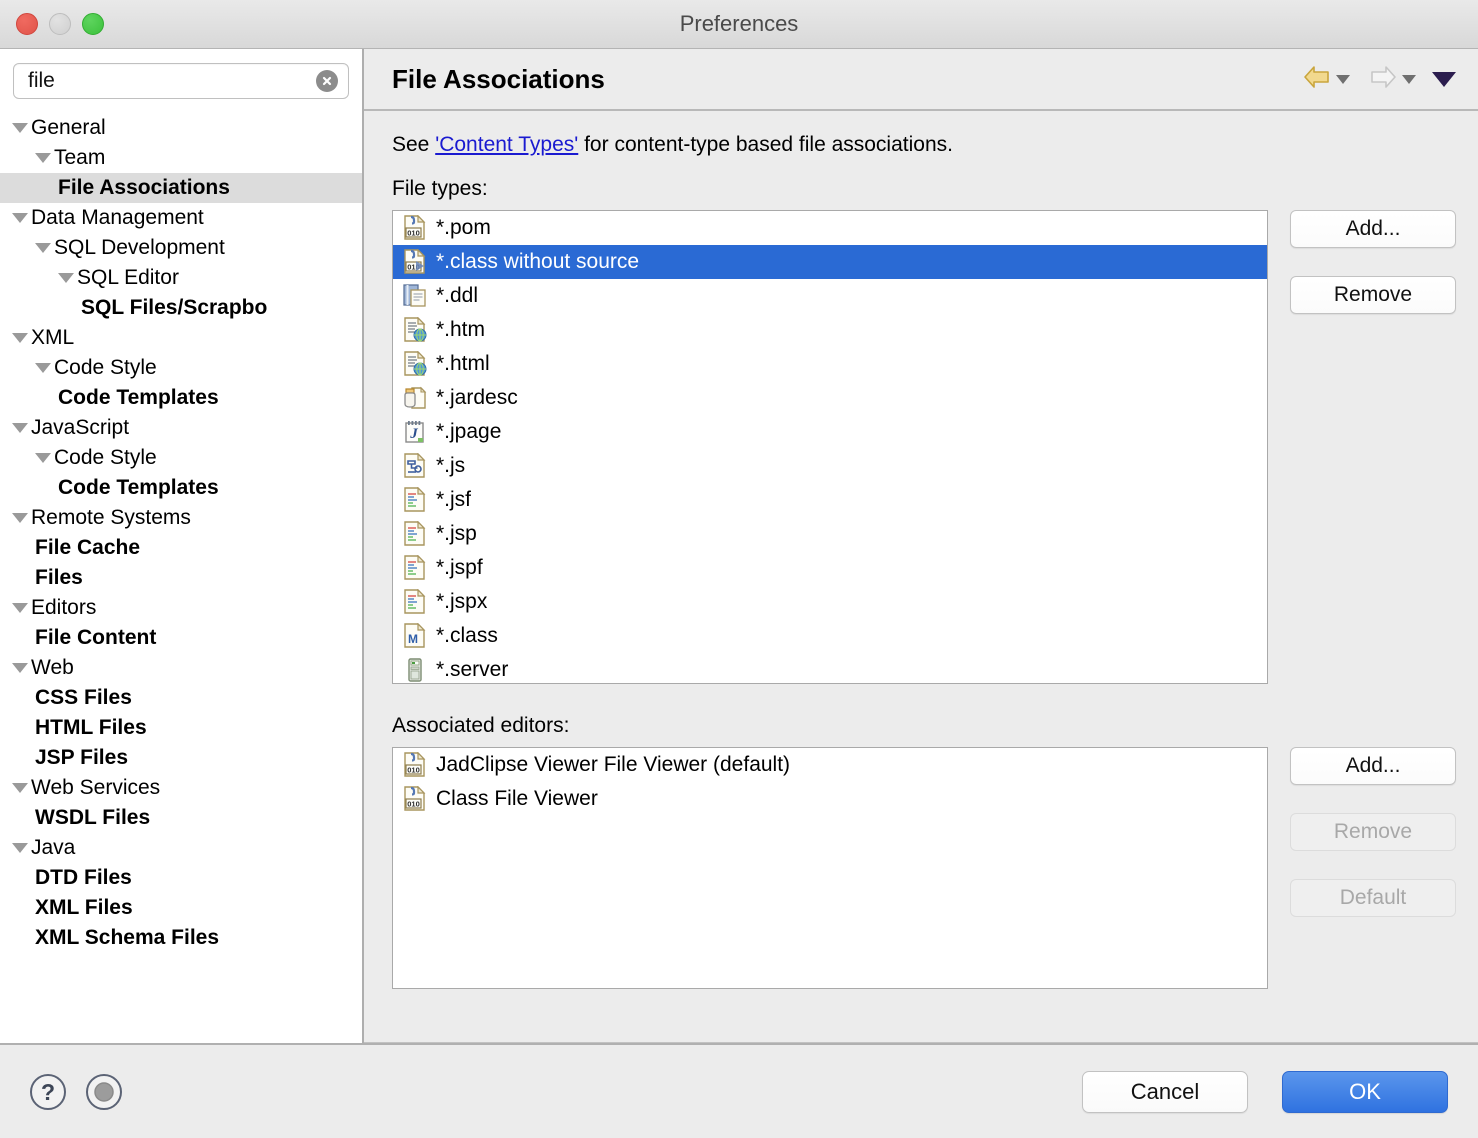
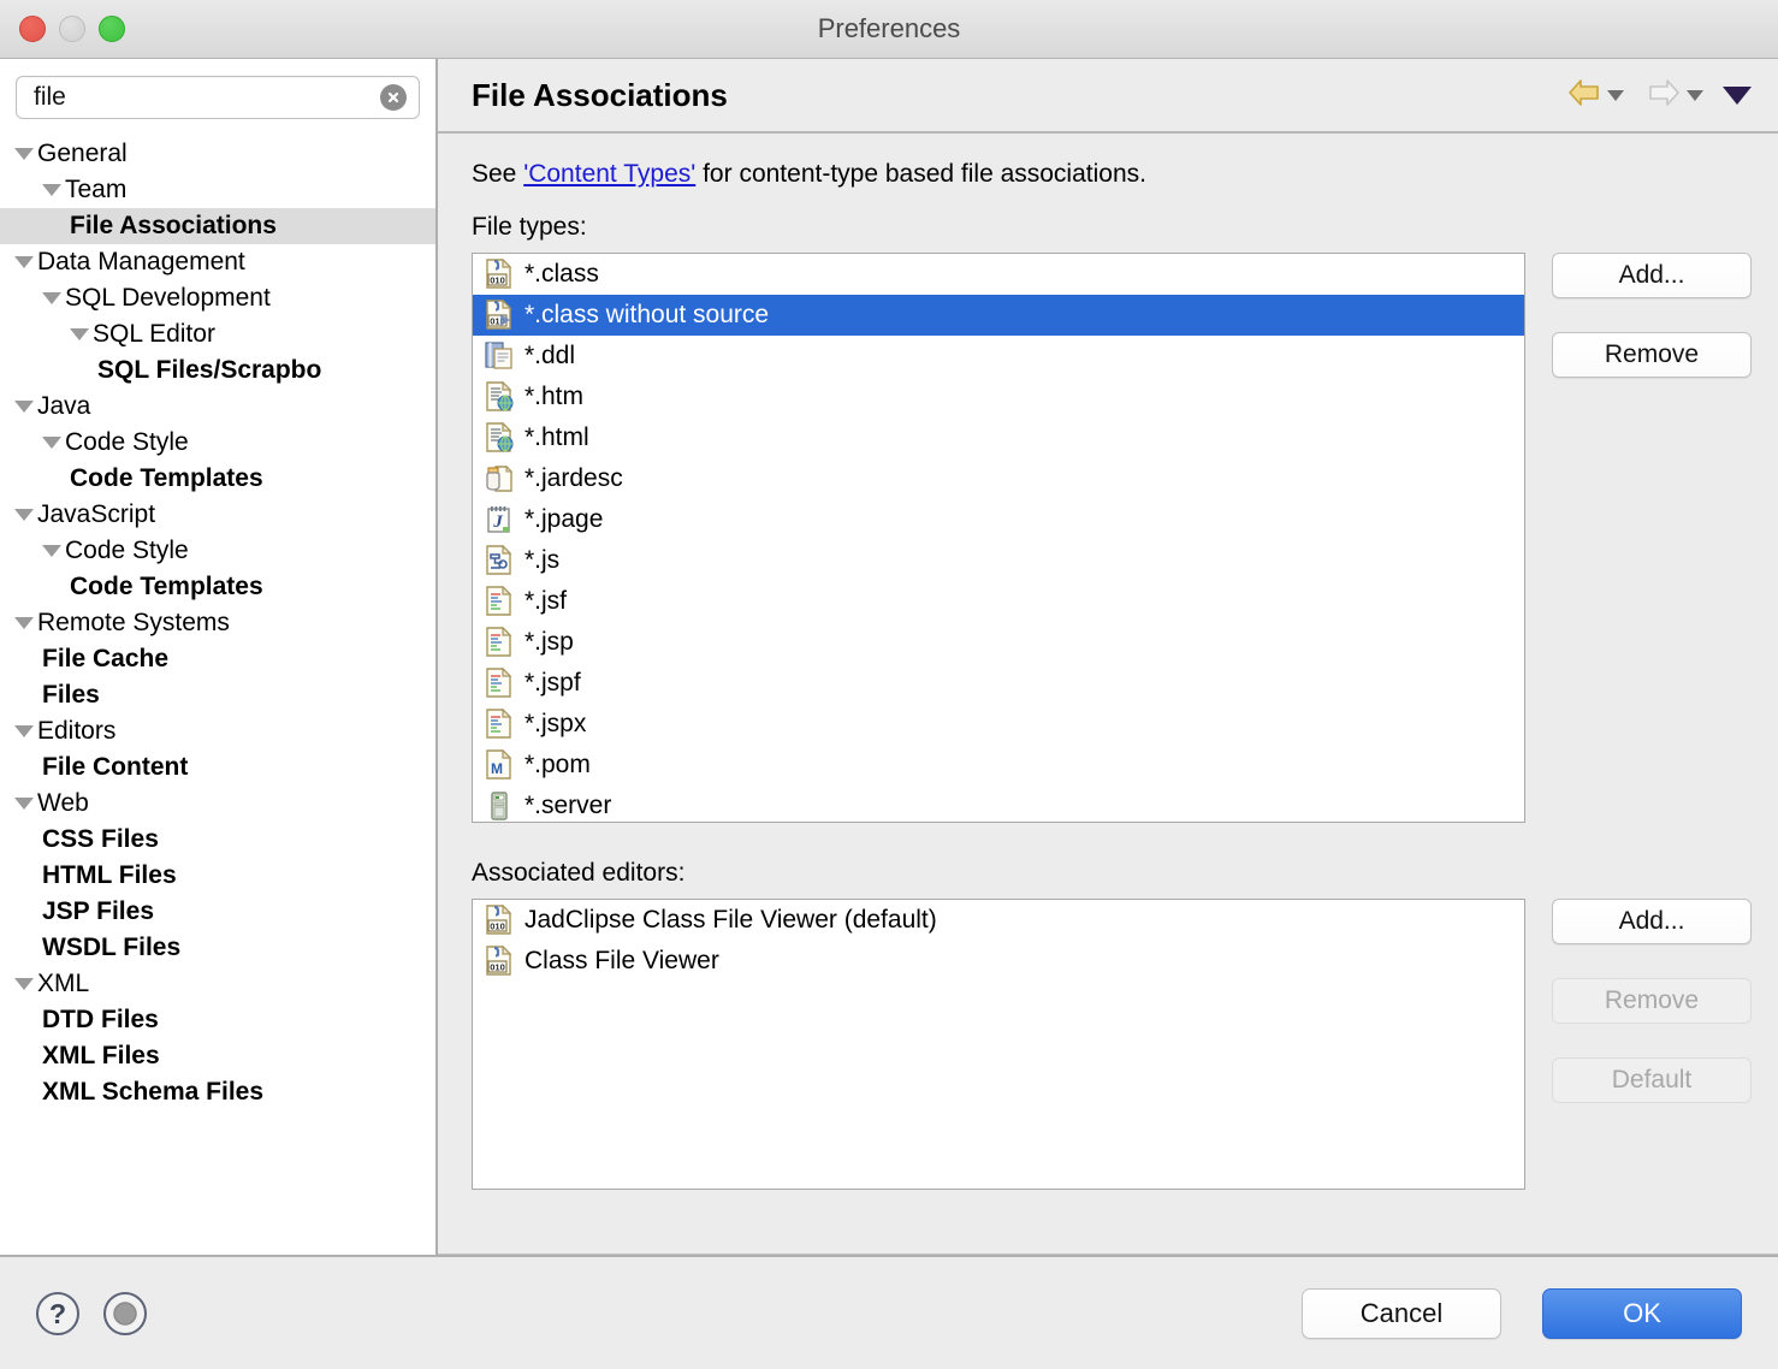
  Preferences
  file
  General
  Team
  File Associations
  Data Management
  SQL Development
  SQL Editor
  SQL Files/Scrapbo
- XML
+ Java
  Code Style
  Code Templates
  JavaScript
  Code Style
  Code Templates
  Remote Systems
  File Cache
  Files
  Editors
  File Content
  Web
  CSS Files
  HTML Files
  JSP Files
- Web Services
  WSDL Files
- Java
+ XML
  DTD Files
  XML Files
  XML Schema Files
  File Associations
  See 'Content Types' for content-type based file associations.
  File types:
  010
- *.pom
+ *.class
  010
  *.class without source
  *.ddl
  *.htm
  *.html
  *.jardesc
  J
  *.jpage
  *.js
  *.jsf
  *.jsp
  *.jspf
  *.jspx
  M
- *.class
+ *.pom
  *.server
  Add...
  Remove
  Associated editors:
  010
- JadClipse Viewer File Viewer (default)
+ JadClipse Class File Viewer (default)
  010
  Class File Viewer
  Add...
  Remove
  Default
  ?
  Cancel
  OK
